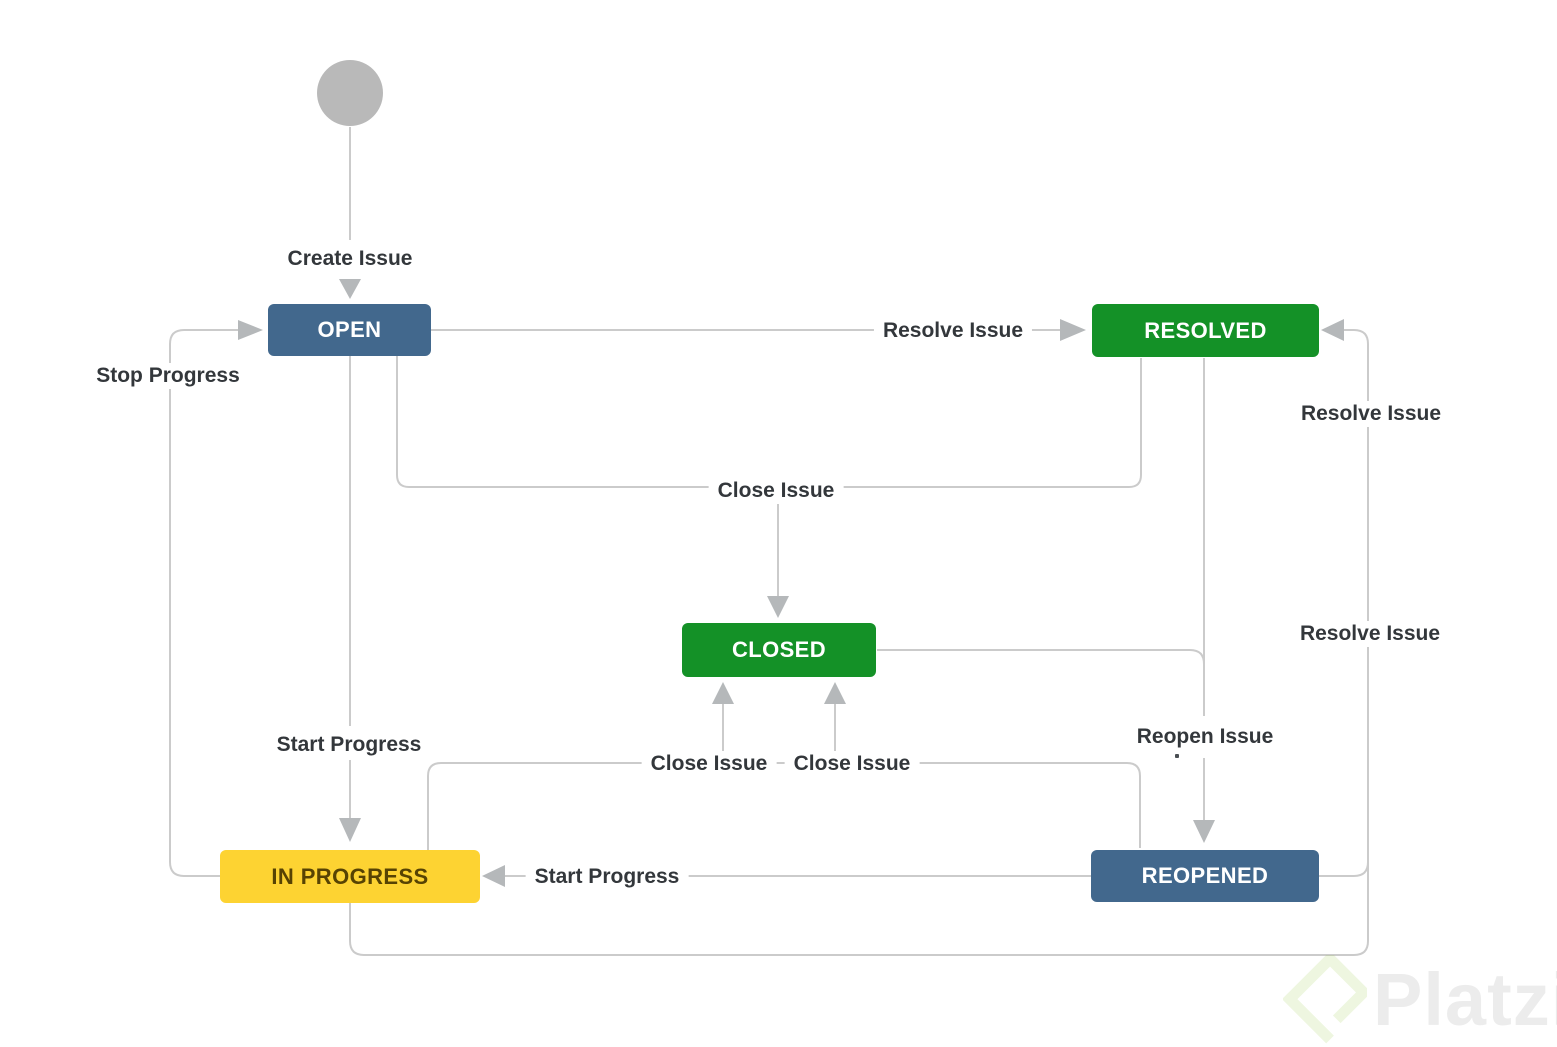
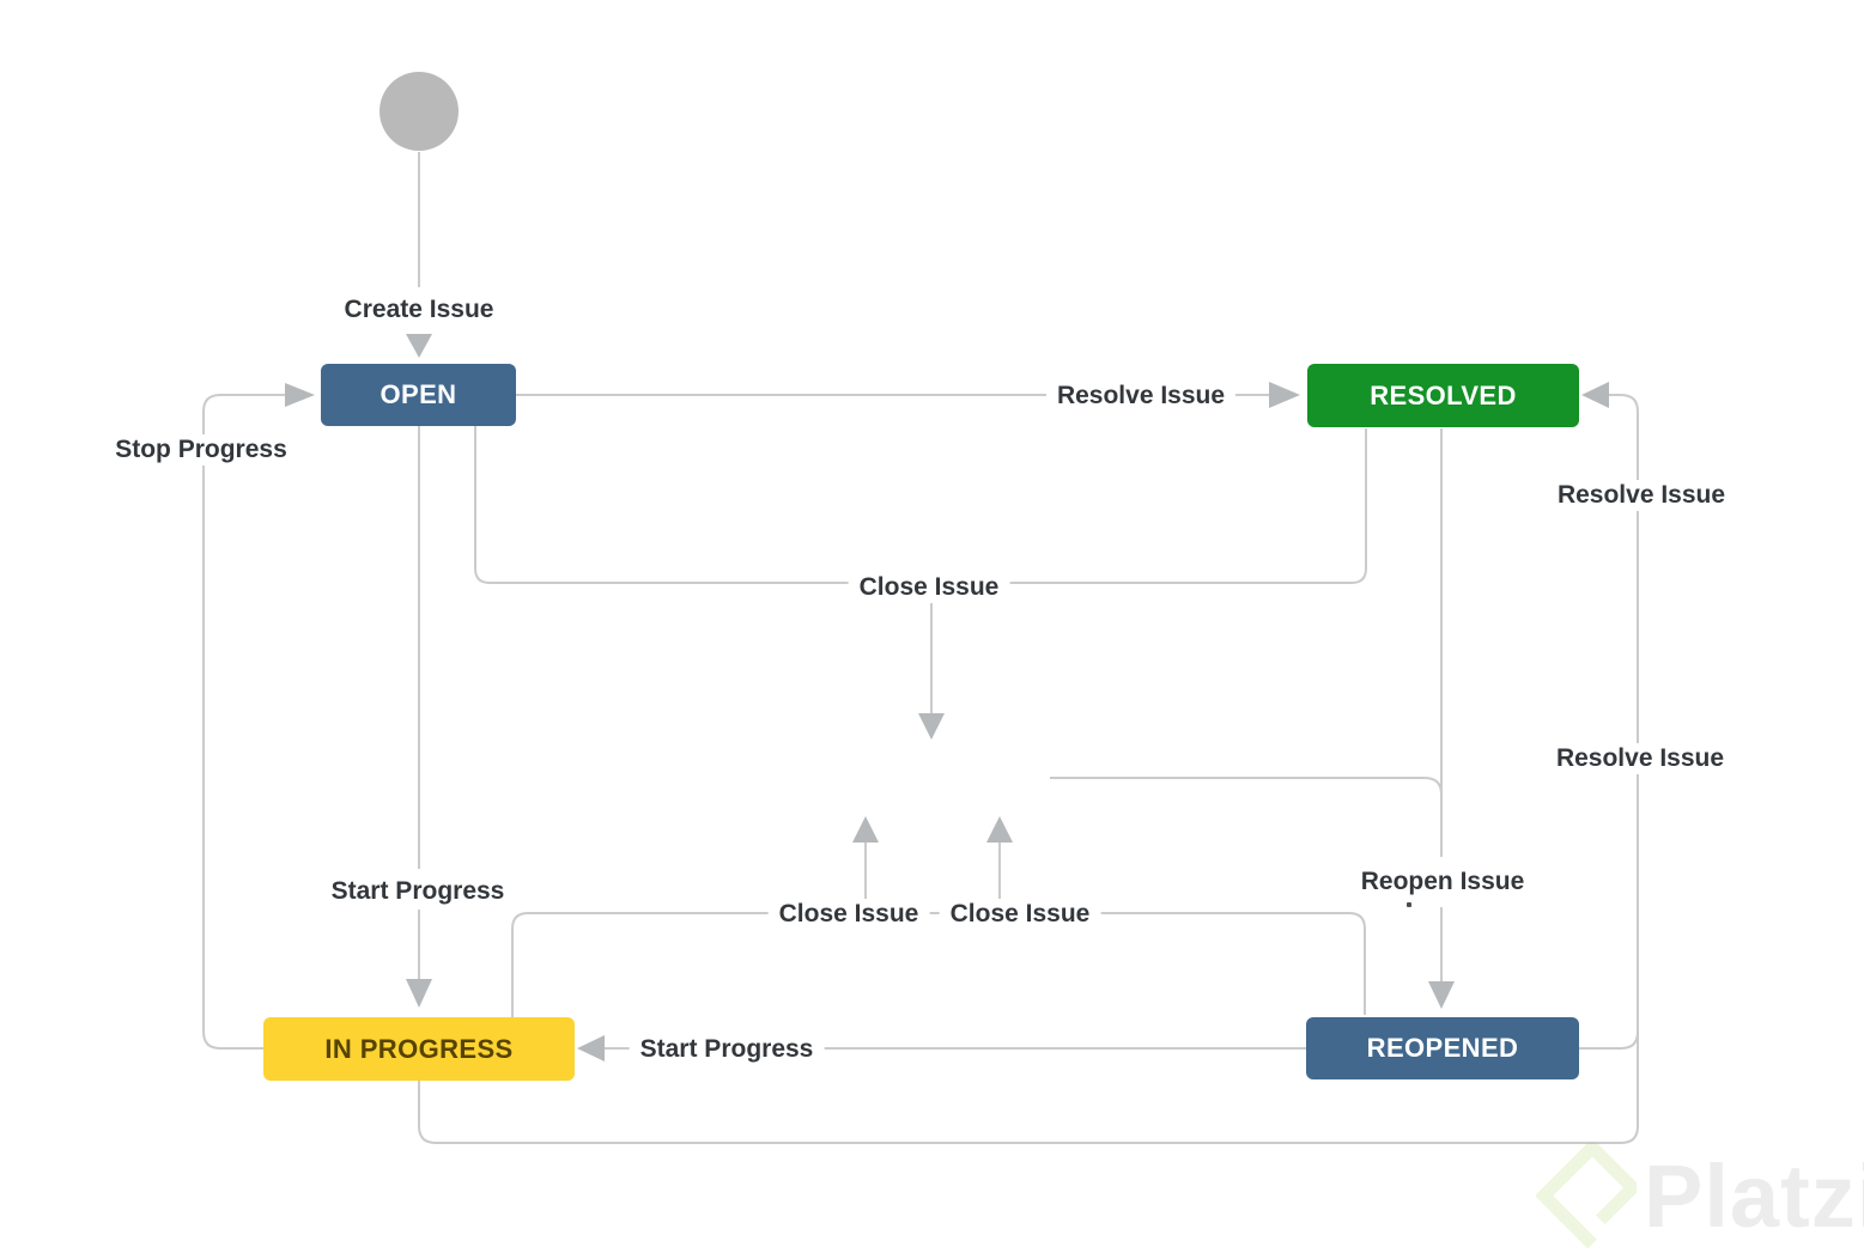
  Create Issue
  Resolve Issue
  Stop Progress
  Close Issue
  Resolve Issue
  Resolve Issue
  Reopen Issue
  Start Progress
  Close Issue
  Close Issue
  Start Progress
  OPEN
  RESOLVED
- CLOSED
  IN PROGRESS
  REOPENED
